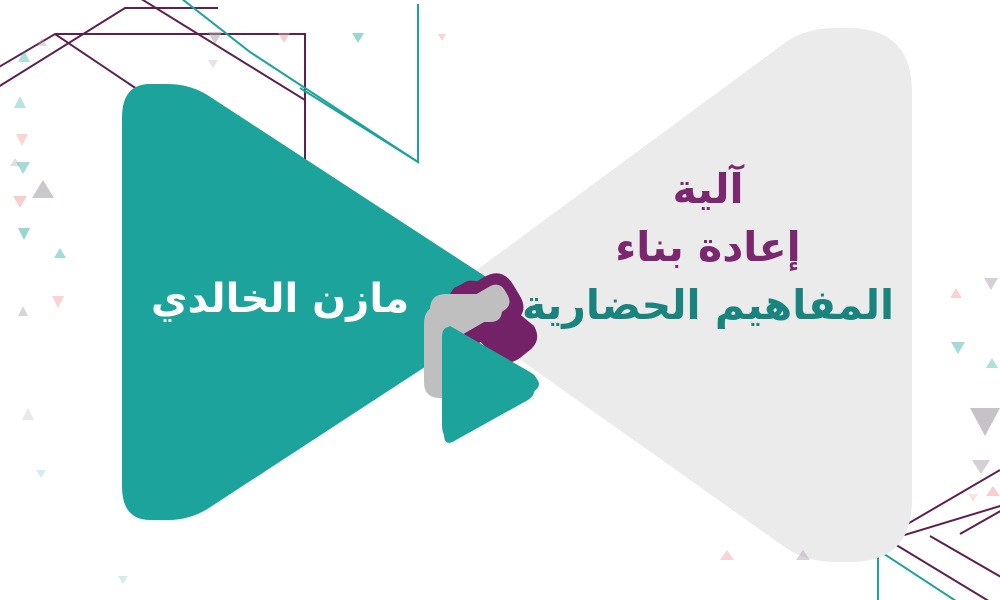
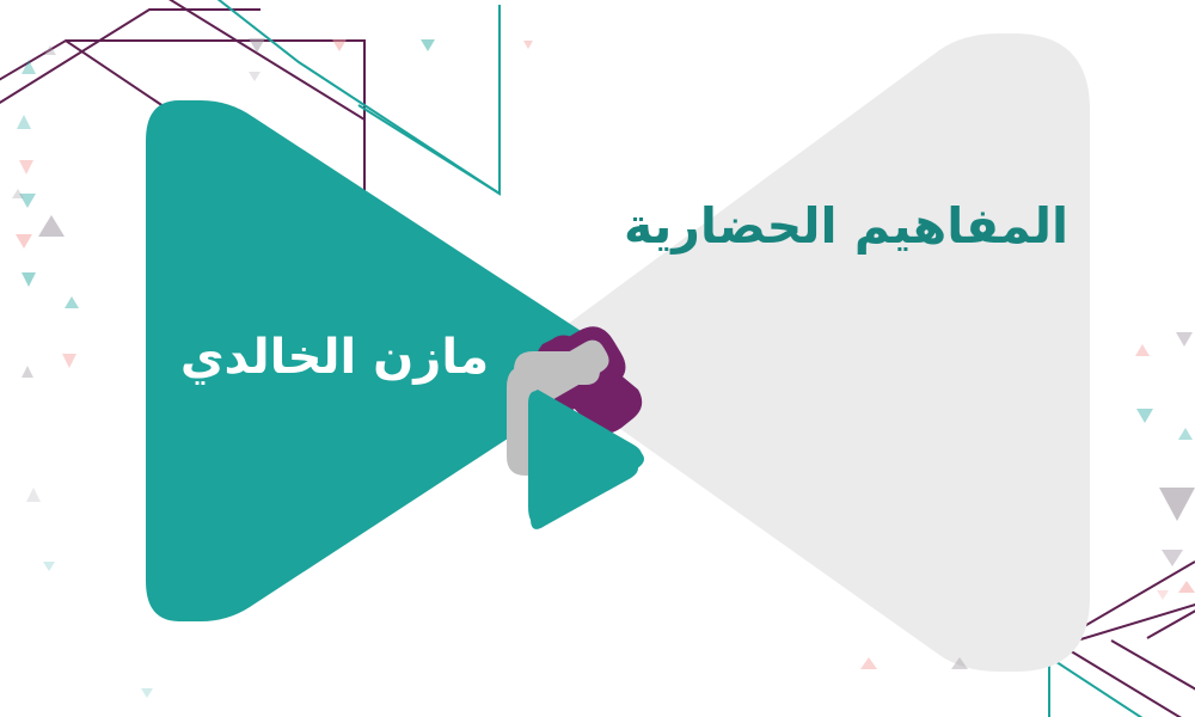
- آلية
- إعادة بناء
  المفاهيم الحضارية
  مازن الخالدي
